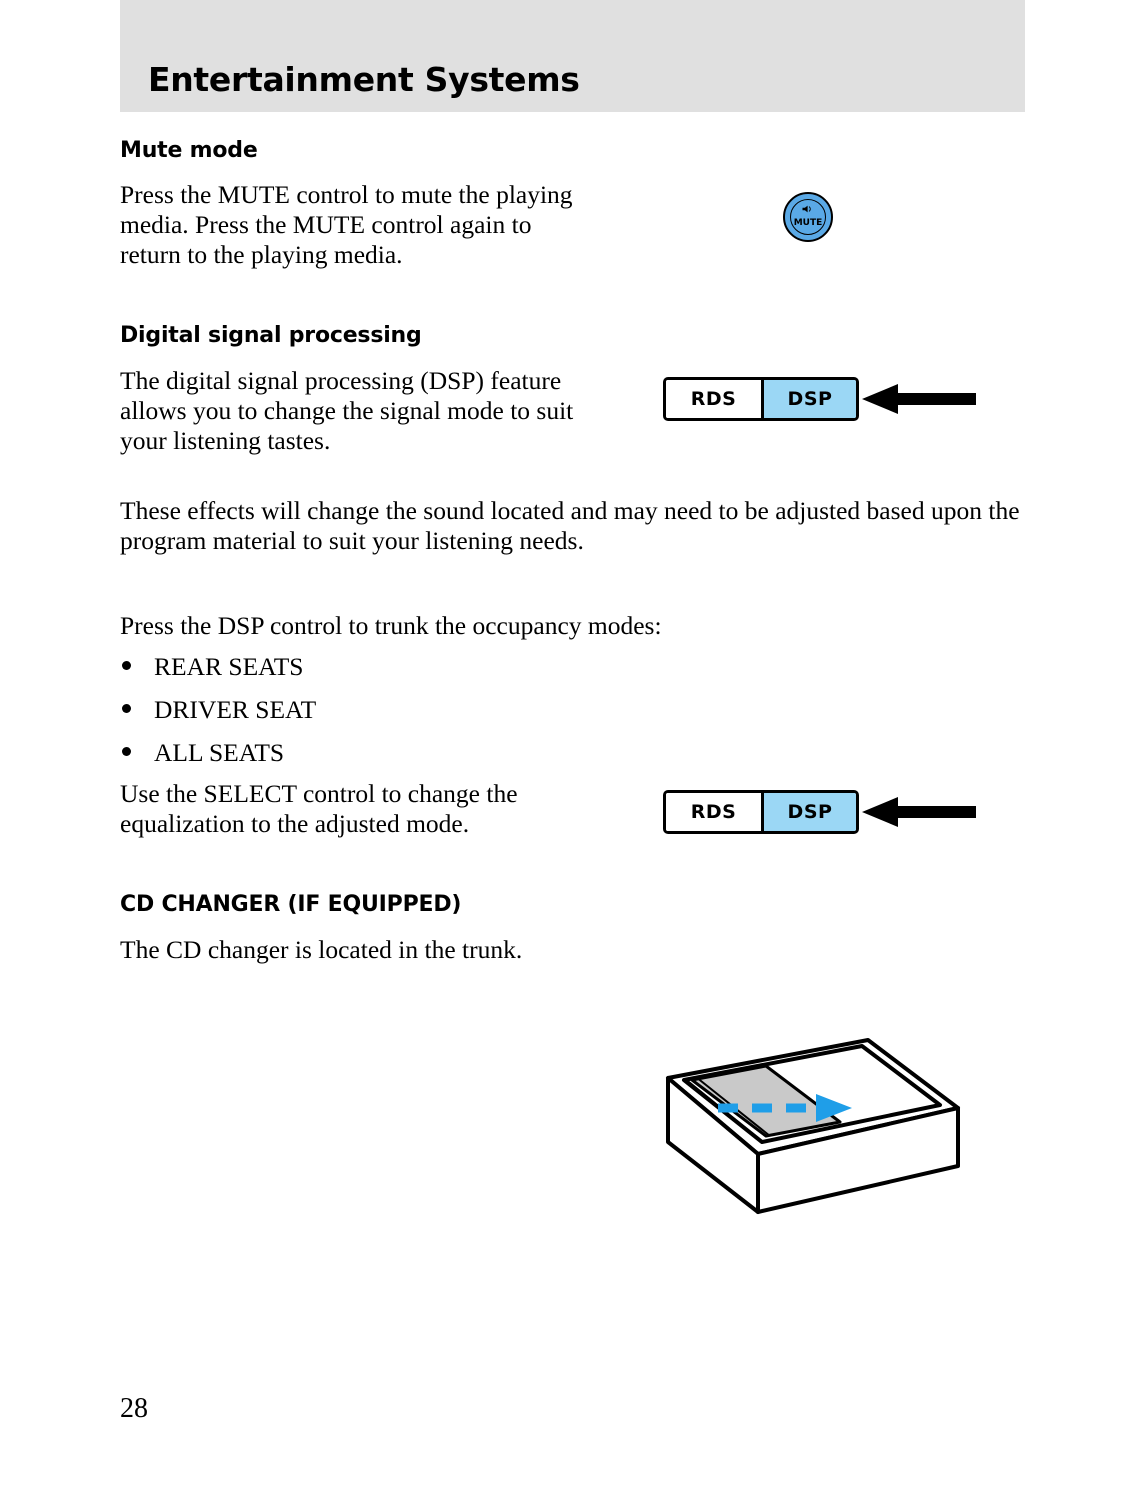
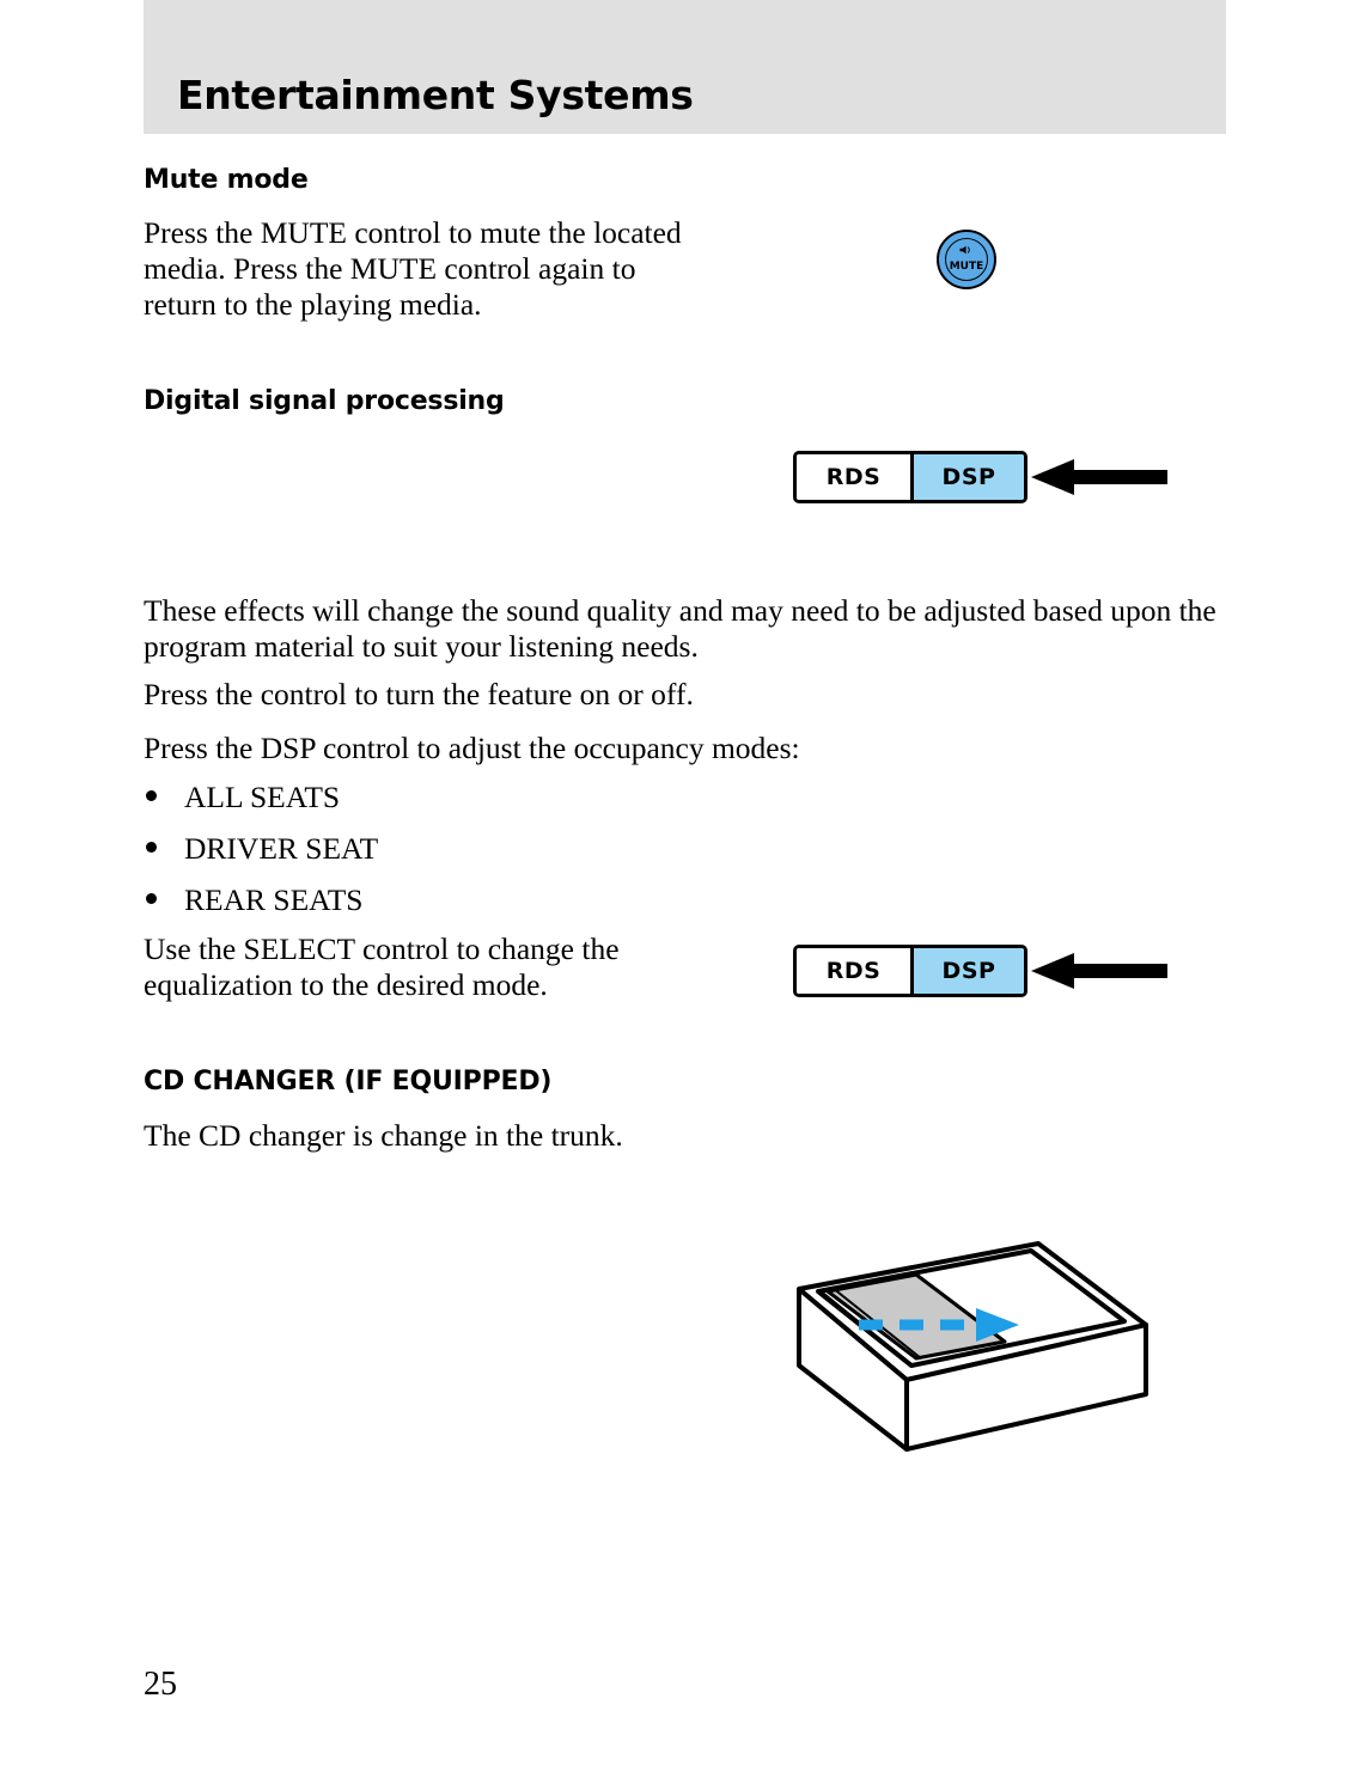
  Entertainment Systems
  Mute mode
- Press the MUTE control to mute the playing media. Press the MUTE control again to return to the playing media.
+ Press the MUTE control to mute the located media. Press the MUTE control again to return to the playing media.
  MUTE
  Digital signal processing
- The digital signal processing (DSP) feature allows you to change the signal mode to suit your listening tastes.
  RDS
  DSP
- These effects will change the sound located and may need to be adjusted based upon the program material to suit your listening needs.
+ These effects will change the sound quality and may need to be adjusted based upon the program material to suit your listening needs.
+ Press the control to turn the feature on or off.
- Press the DSP control to trunk the occupancy modes:
+ Press the DSP control to adjust the occupancy modes:
- REAR SEATS
+ ALL SEATS
  DRIVER SEAT
- ALL SEATS
+ REAR SEATS
- Use the SELECT control to change the equalization to the adjusted mode.
+ Use the SELECT control to change the equalization to the desired mode.
  RDS
  DSP
  CD CHANGER (IF EQUIPPED)
- The CD changer is located in the trunk.
+ The CD changer is change in the trunk.
- 28
+ 25
